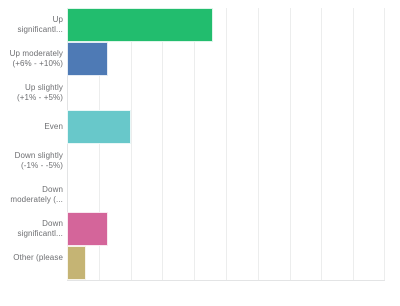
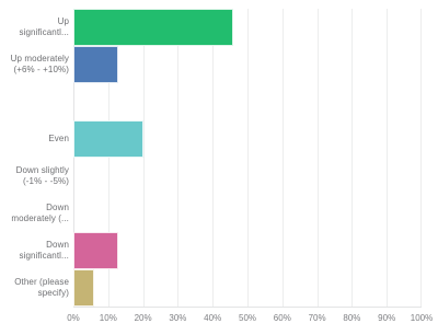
  Up
  significantl...
  Up moderately
  (+6% - +10%)
- Up slightly
- (+1% - +5%)
  Even
  Down slightly
  (-1% - -5%)
  Down
  moderately (...
  Down
  significantl...
  Other (please
+ specify)
+ 0%
+ 10%
+ 20%
+ 30%
+ 40%
+ 50%
+ 60%
+ 70%
+ 80%
+ 90%
+ 100%
